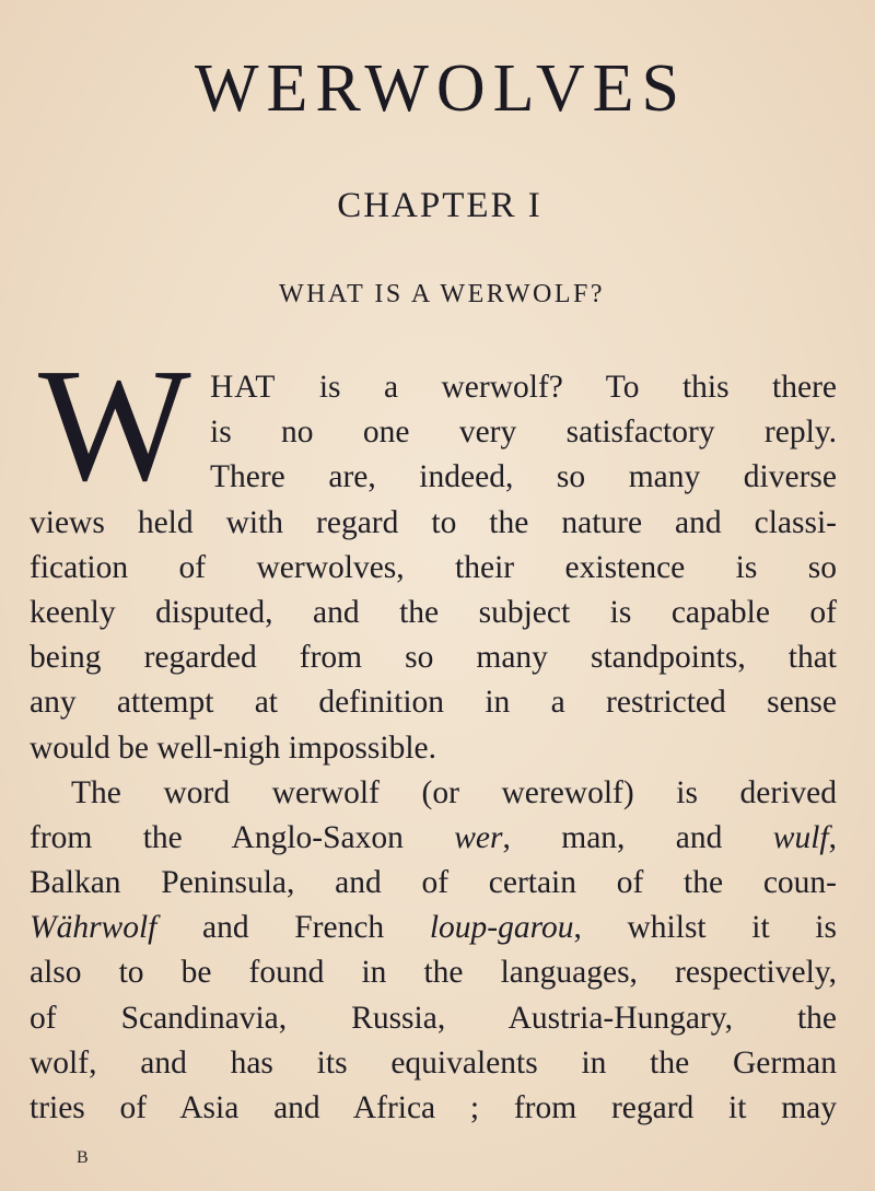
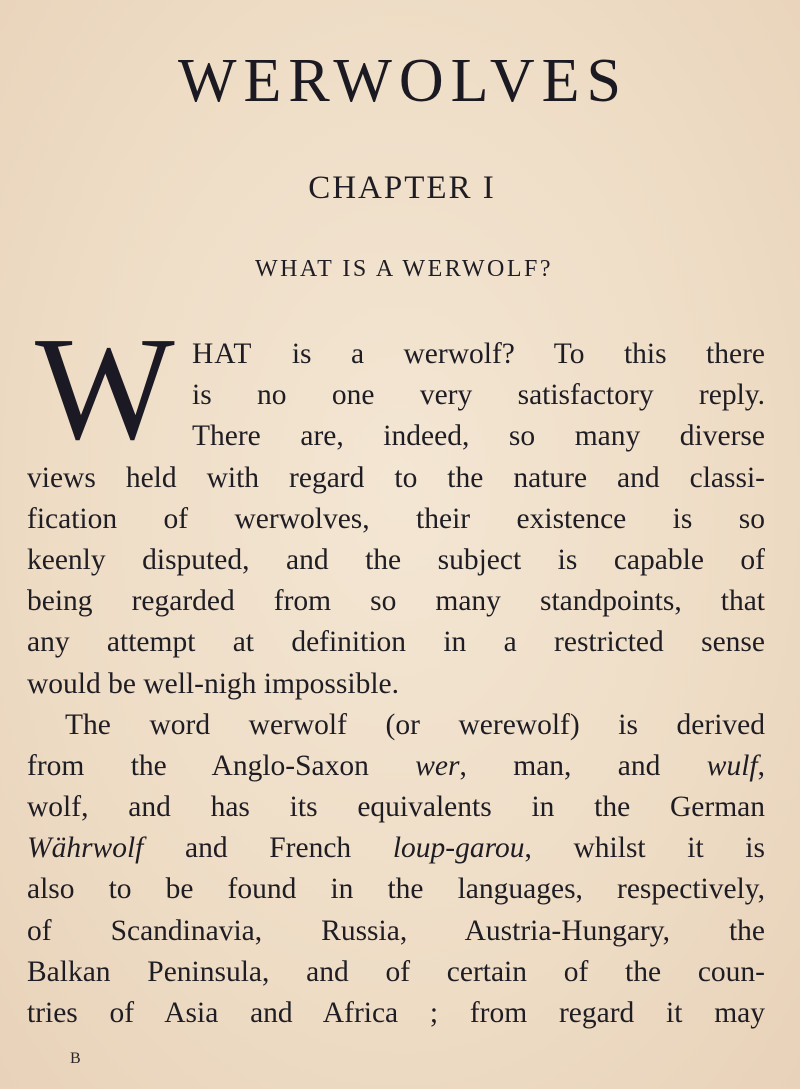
  WERWOLVES
  CHAPTER I
  WHAT IS A WERWOLF?
  W
  HAT is a werwolf? To this there
  is no one very satisfactory reply.
  There are, indeed, so many diverse
  views held with regard to the nature and classi-
  fication of werwolves, their existence is so
  keenly disputed, and the subject is capable of
  being regarded from so many standpoints, that
  any attempt at definition in a restricted sense
  would be well-nigh impossible.
  The word werwolf (or werewolf) is derived
  from the Anglo-Saxon wer, man, and wulf,
- Balkan Peninsula, and of certain of the coun-
+ wolf, and has its equivalents in the German
  Währwolf and French loup-garou, whilst it is
  also to be found in the languages, respectively,
  of Scandinavia, Russia, Austria-Hungary, the
- wolf, and has its equivalents in the German
+ Balkan Peninsula, and of certain of the coun-
  tries of Asia and Africa ; from regard it may
  B
